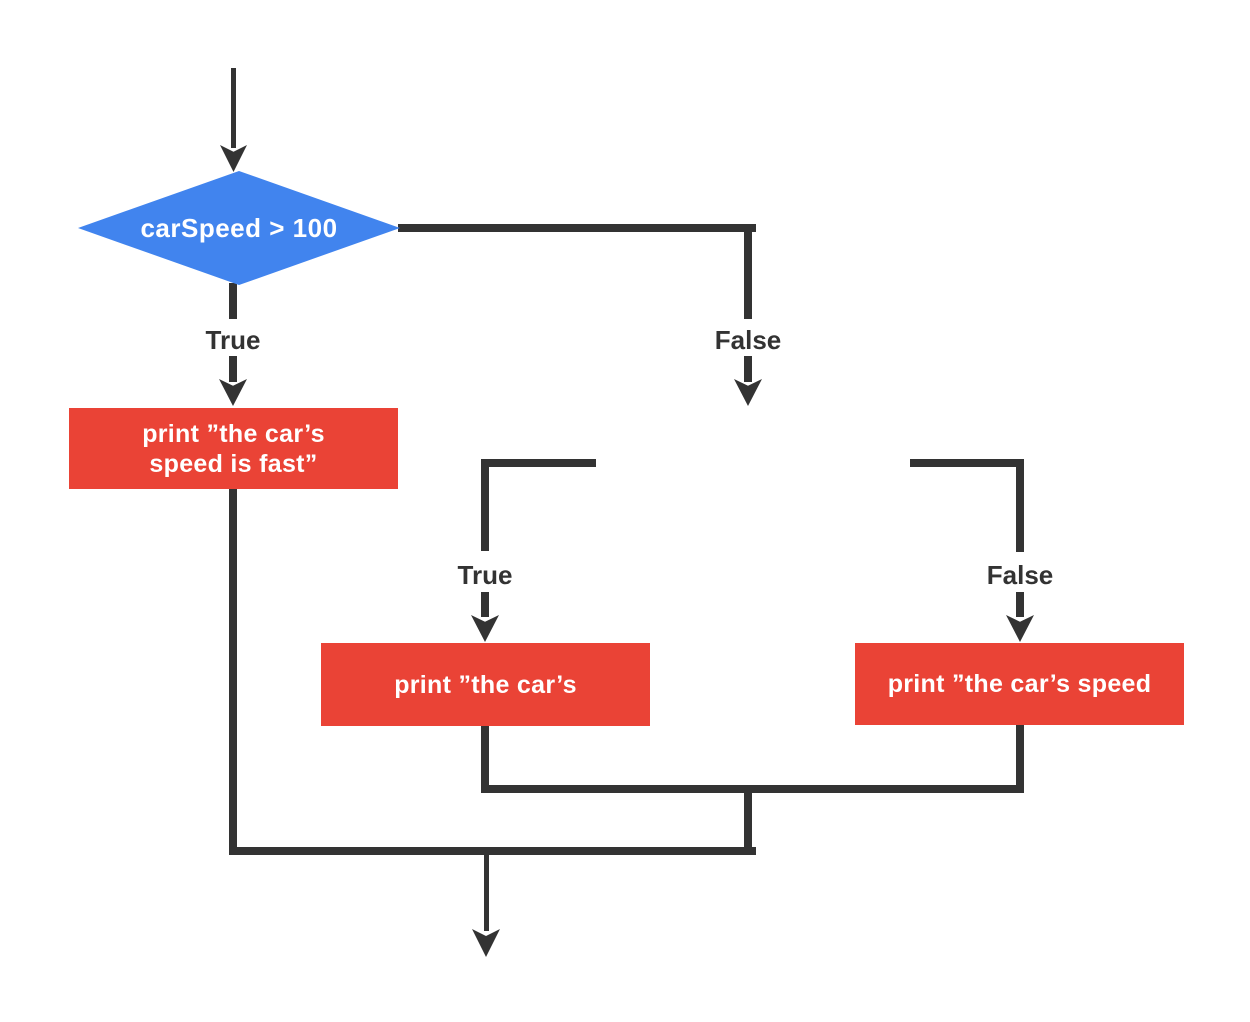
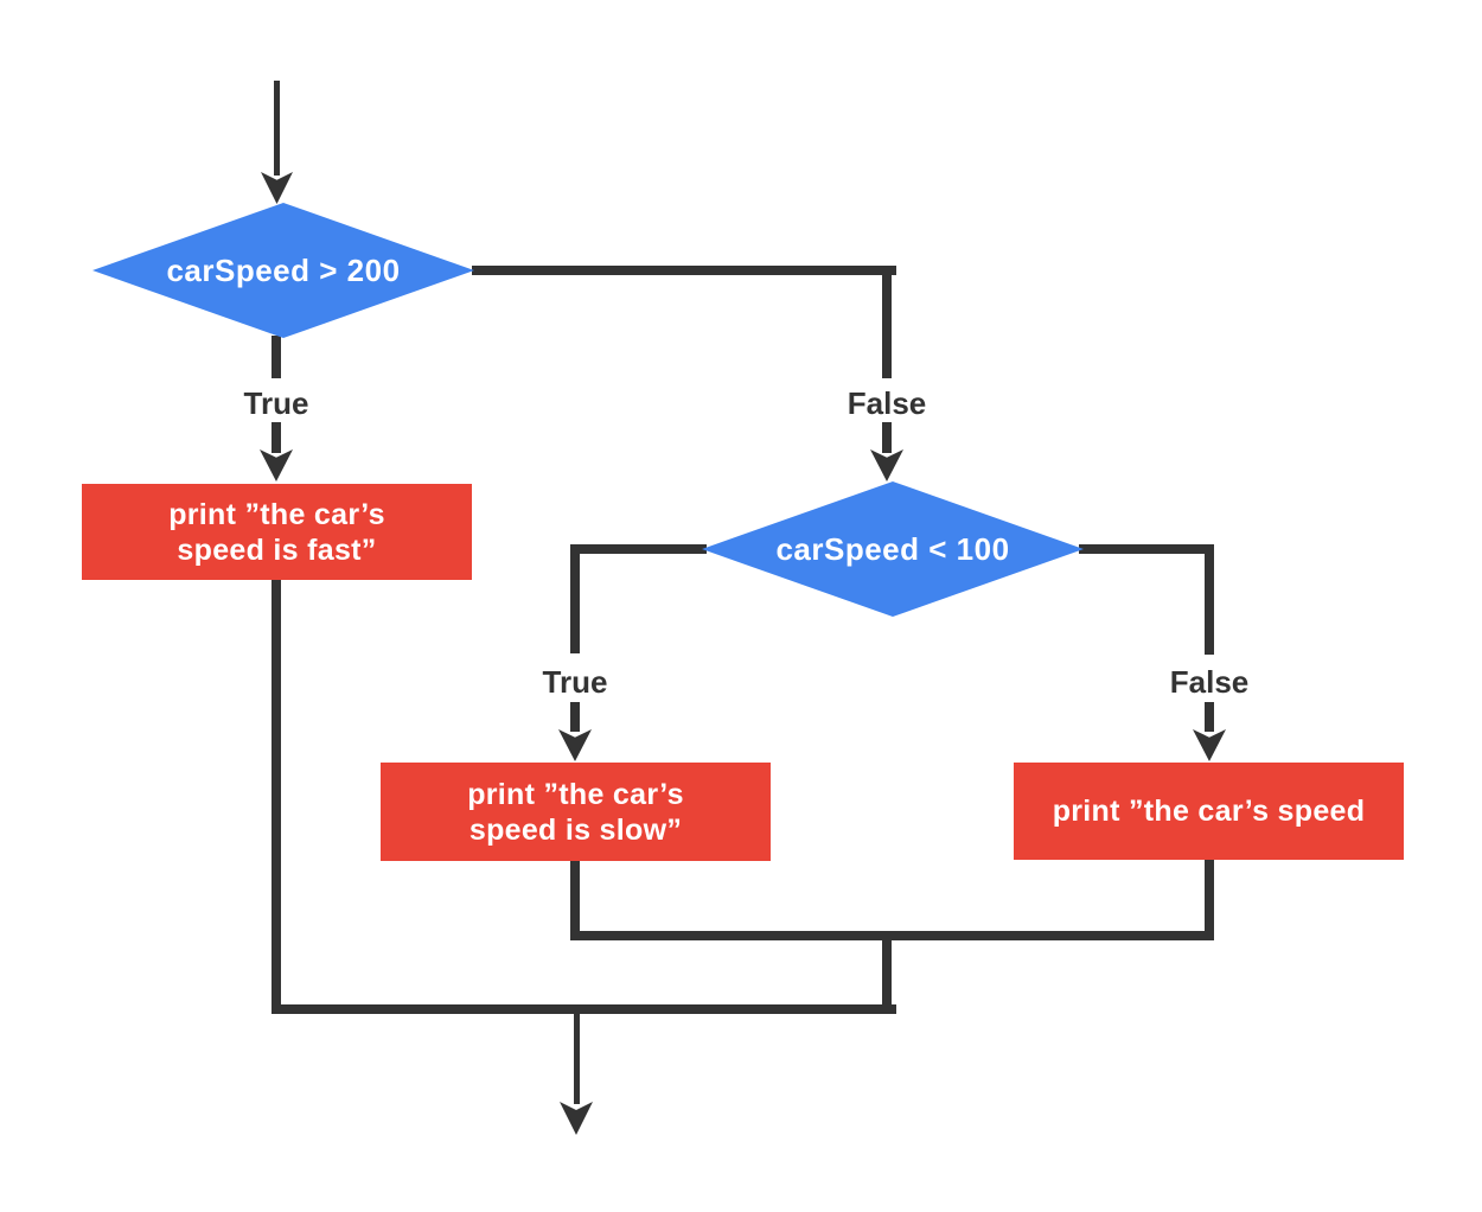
- carSpeed > 100
+ carSpeed > 200
+ carSpeed < 100
  print ”the car’s
  speed is fast”
  print ”the car’s
+ speed is slow”
  print ”the car’s speed
  True
  False
  True
  False
